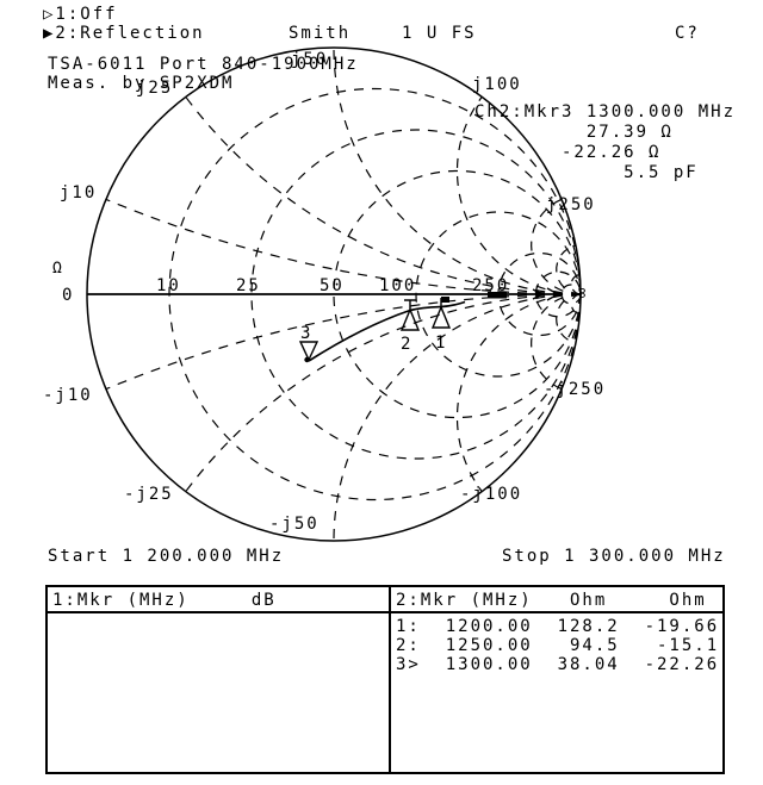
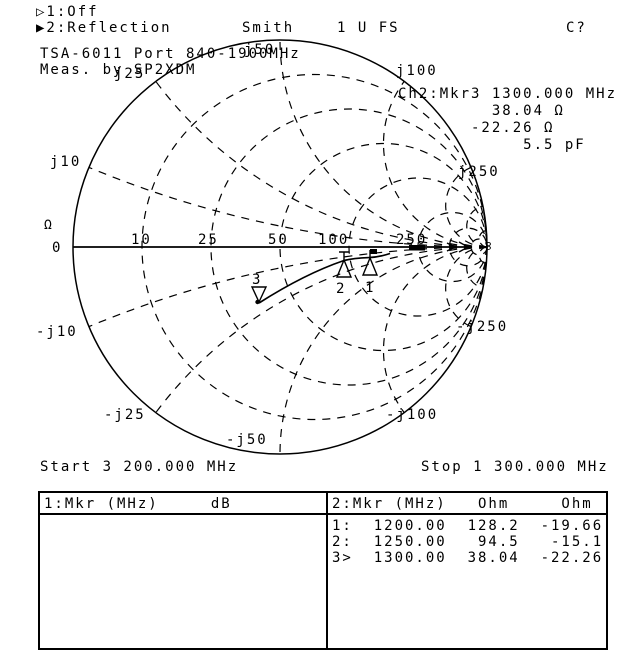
  1
  2
  3
  j10
  j25
  j50
  j100
  j250
  -j10
  -j25
  -j50
  -j100
  -j250
  0
  10
  25
  50
  100
  250
  Ω
  ▷1:Off
  ▶2:Reflection
  Smith
  1 U FS
  C?
  TSA-6011 Port 840-1900MHz
  Meas. by SP2XDM
  Ch2:Mkr3 1300.000 MHz
- 27.39 Ω
+ 38.04 Ω
  -22.26 Ω
  5.5 pF
- Start 1 200.000 MHz
+ Start 3 200.000 MHz
  Stop 1 300.000 MHz
  1:Mkr (MHz) dB
  2:Mkr (MHz) Ohm Ohm
  1: 1200.00 128.2 -19.66
  2: 1250.00 94.5 -15.1
  3> 1300.00 38.04 -22.26
